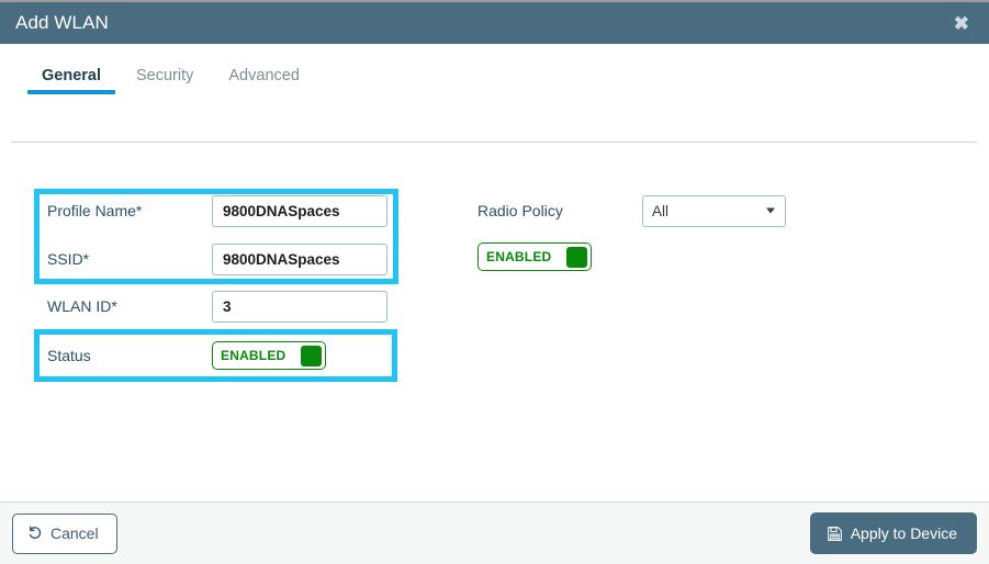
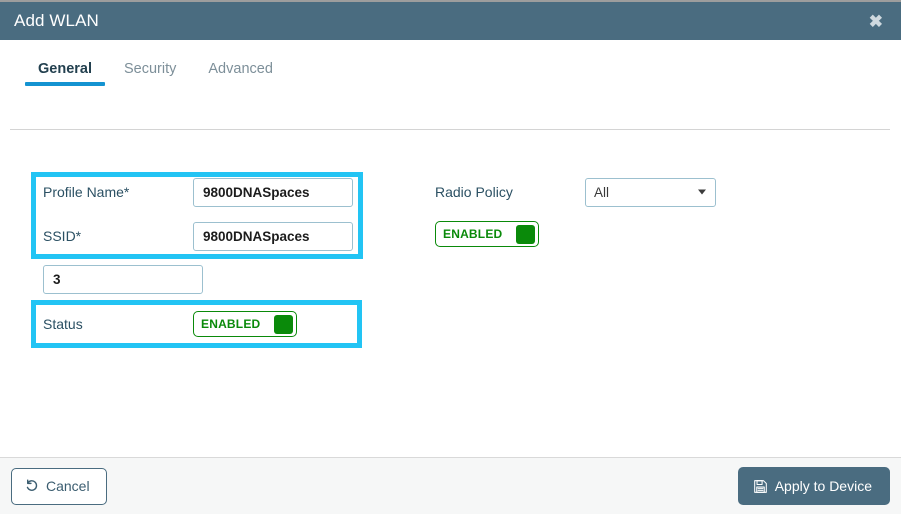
  Add WLAN
  ✖
  General
  Security
  Advanced
  Profile Name*
  9800DNASpaces
  SSID*
  9800DNASpaces
- WLAN ID*
  3
  Status
  ENABLED
  Radio Policy
  All
  ENABLED
  Cancel
  Apply to Device
